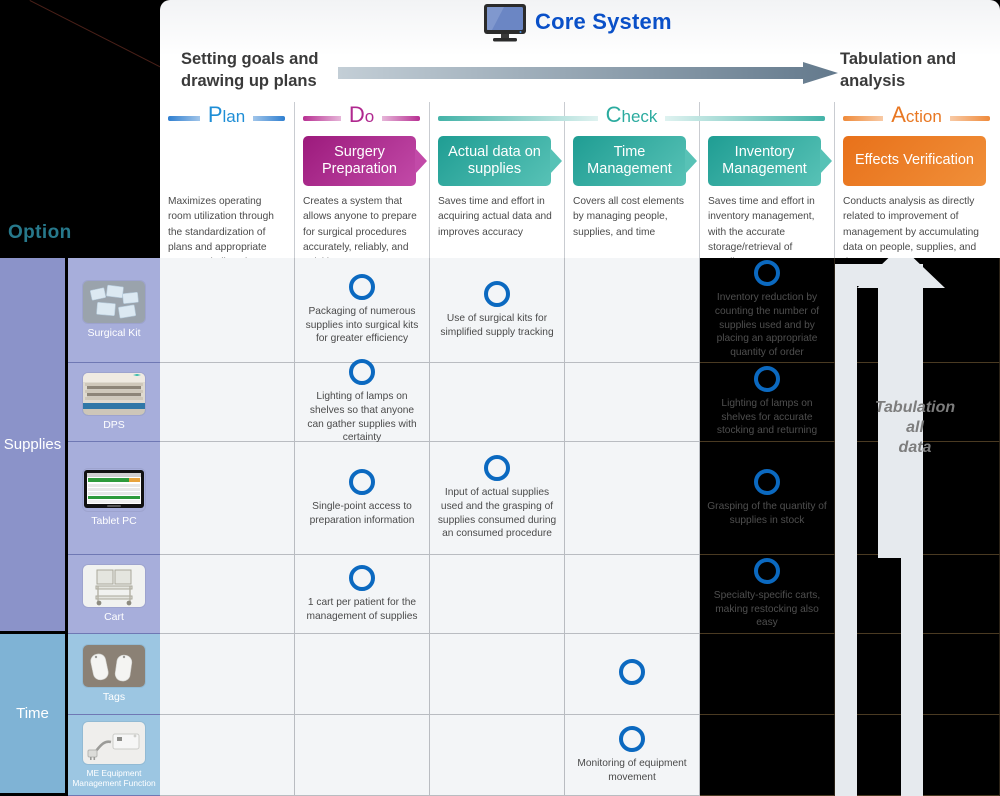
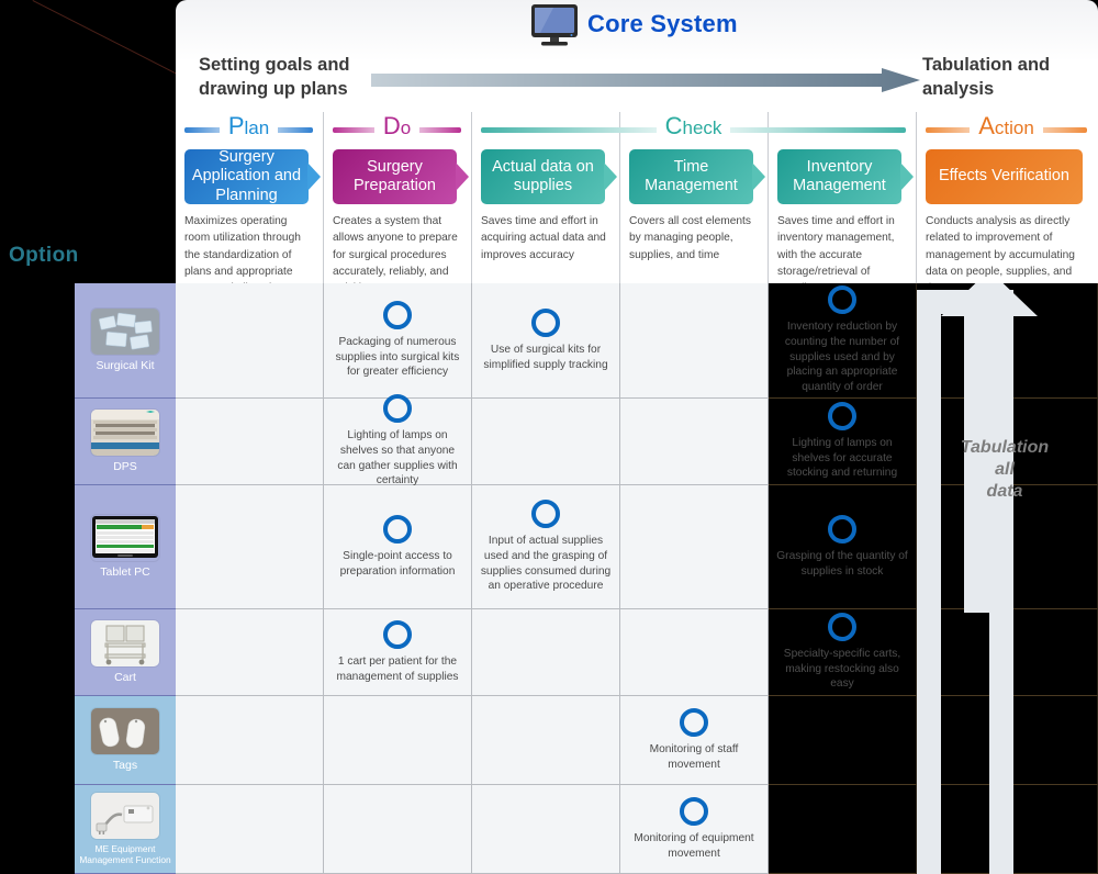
  Option
  Core System
  Setting goals and drawing up plans
  Tabulation and analysis
+ Surgery Application and Planning
  Maximizes operating room utilization through the standardization of plans and appropriate
  Surgery Preparation
  Creates a system that allows anyone to prepare for surgical procedures accurately, reliably, and
  Actual data on supplies
  Saves time and effort in acquiring actual data and improves accuracy
  Time Management
  Covers all cost elements by managing people, supplies, and time
  Inventory Management
  Saves time and effort in inventory management, with the accurate storage/retrieval of
  Effects Verification
  Conducts analysis as directly related to improvement of management by accumulating data on people, supplies, and
  Plan
  Do
  Check
  Action
- Supplies
- Time
  Surgical Kit
  DPS
  Tablet PC
  Cart
  Tags
  ME Equipment Management Function
  Packaging of numerous supplies into surgical kits for greater efficiency
  Use of surgical kits for simplified supply tracking
  Inventory reduction by counting the number of supplies used and by placing an appropriate quantity of order
  Lighting of lamps on shelves so that anyone can gather supplies with certainty
  Lighting of lamps on shelves for accurate stocking and returning
  Single-point access to preparation information
- Input of actual supplies used and the grasping of supplies consumed during an consumed procedure
+ Input of actual supplies used and the grasping of supplies consumed during an operative procedure
  Grasping of the quantity of supplies in stock
  1 cart per patient for the management of supplies
  Specialty-specific carts, making restocking also easy
+ Monitoring of staff movement
  Monitoring of equipment movement
  Tabulation
  all
  data
